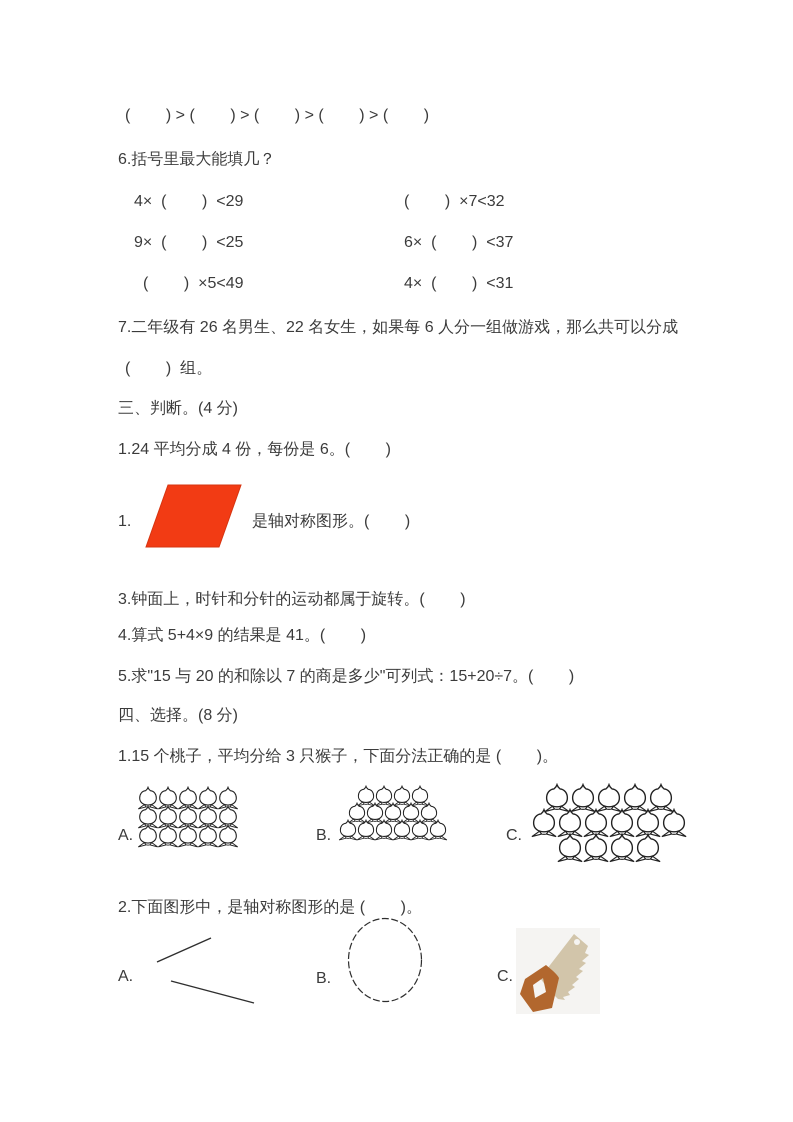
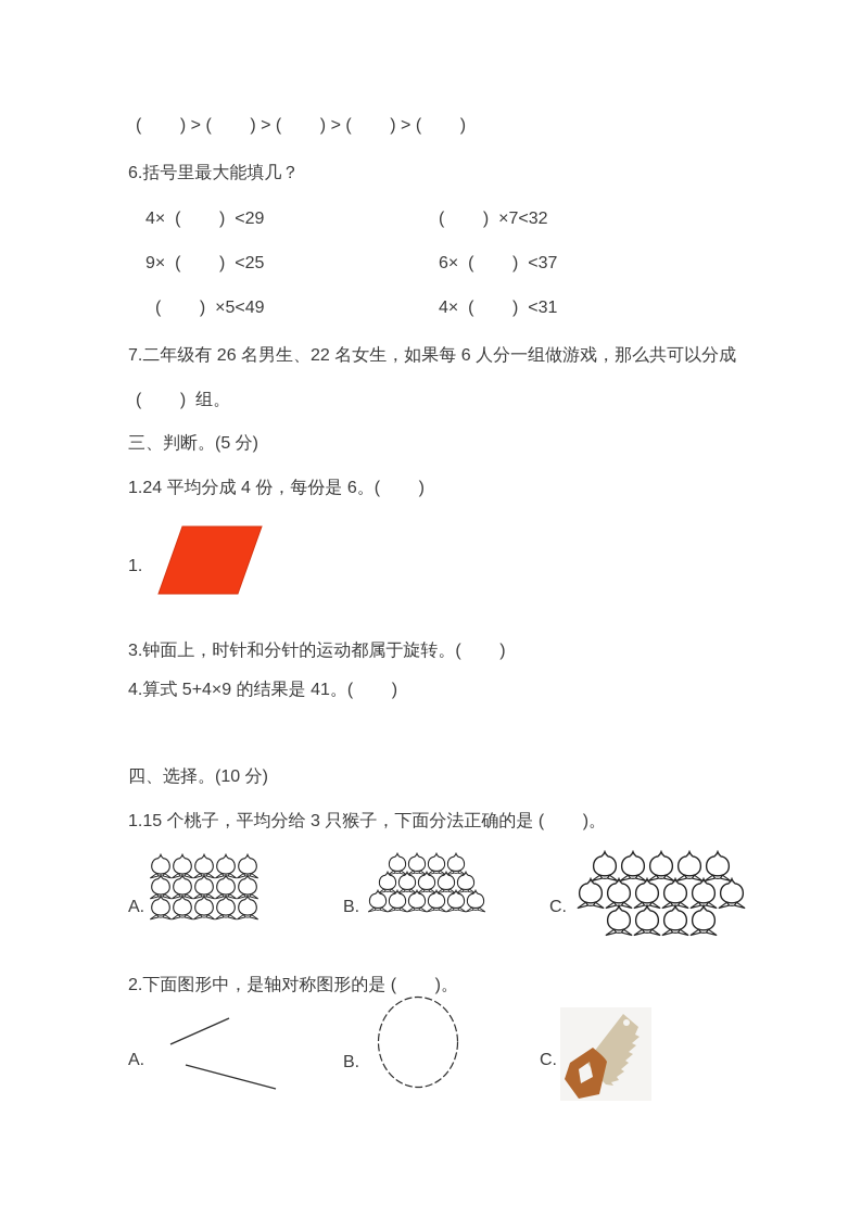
  ( ) > ( ) > ( ) > ( ) > ( )
  6.括号里最大能填几？
  4× ( ) <29
  ( ) ×7<32
  9× ( ) <25
  6× ( ) <37
  ( ) ×5<49
  4× ( ) <31
  7.二年级有 26 名男生、22 名女生，如果每 6 人分一组做游戏，那么共可以分成
  ( ) 组。
- 三、判断。(4 分)
+ 三、判断。(5 分)
  1.24 平均分成 4 份，每份是 6。( )
  1.
- 是轴对称图形。( )
  3.钟面上，时针和分针的运动都属于旋转。( )
  4.算式 5+4×9 的结果是 41。( )
- 5.求"15 与 20 的和除以 7 的商是多少"可列式：15+20÷7。( )
- 四、选择。(8 分)
+ 四、选择。(10 分)
  1.15 个桃子，平均分给 3 只猴子，下面分法正确的是 ( )。
  A.
  B.
  C.
  2.下面图形中，是轴对称图形的是 ( )。
  A.
  B.
  C.
